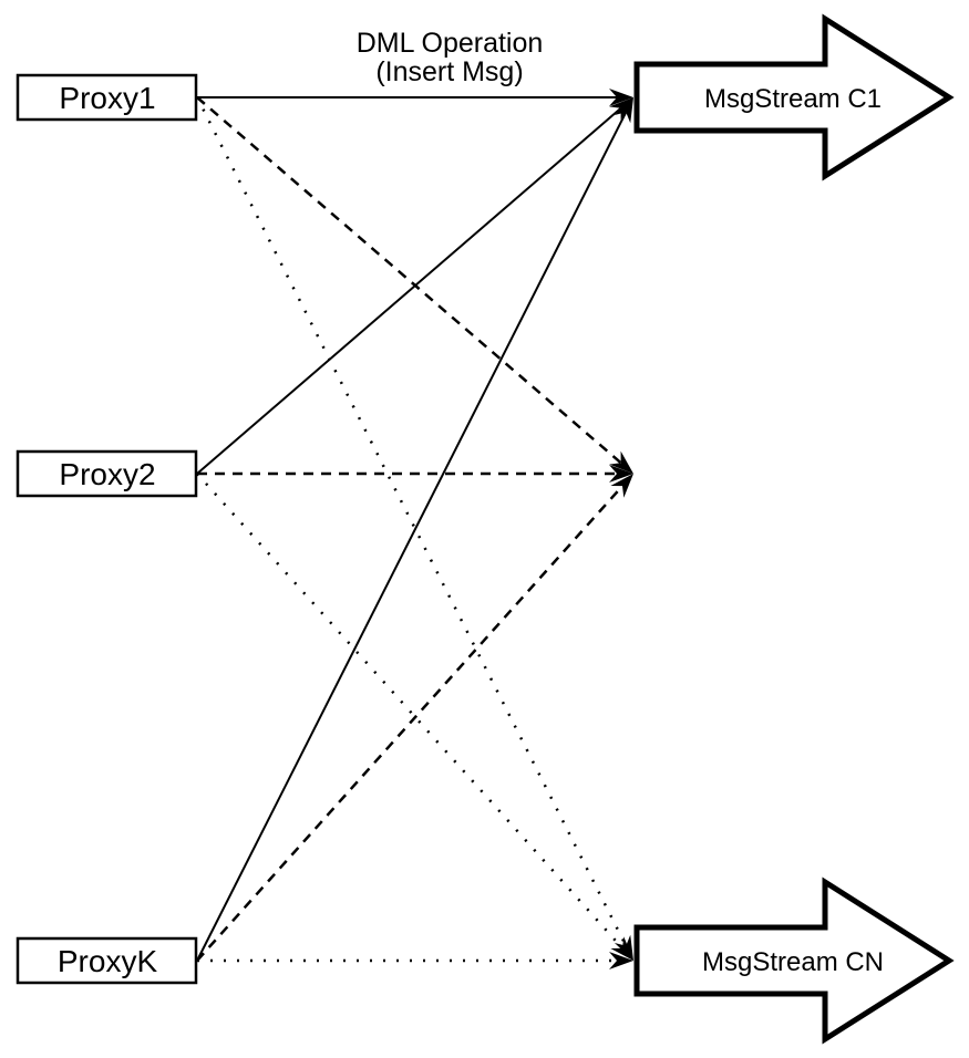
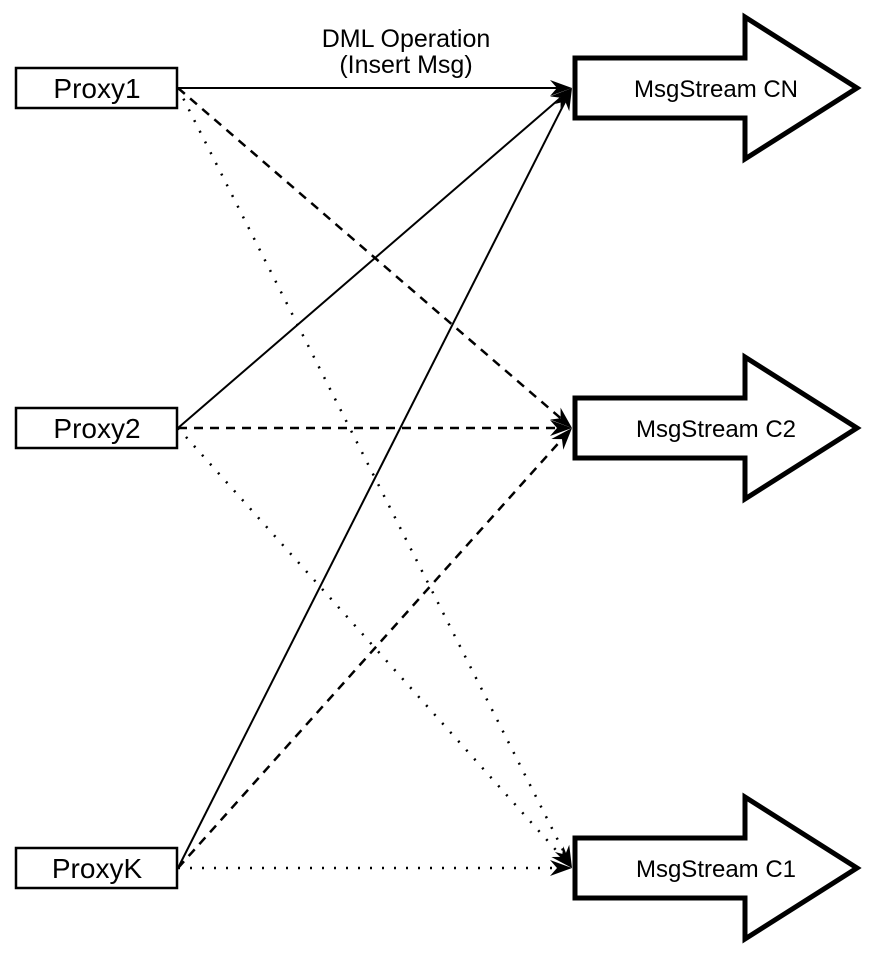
  DML Operation
  (Insert Msg)
  Proxy1
  Proxy2
  ProxyK
- MsgStream C1
+ MsgStream CN
+ MsgStream C2
- MsgStream CN
+ MsgStream C1
